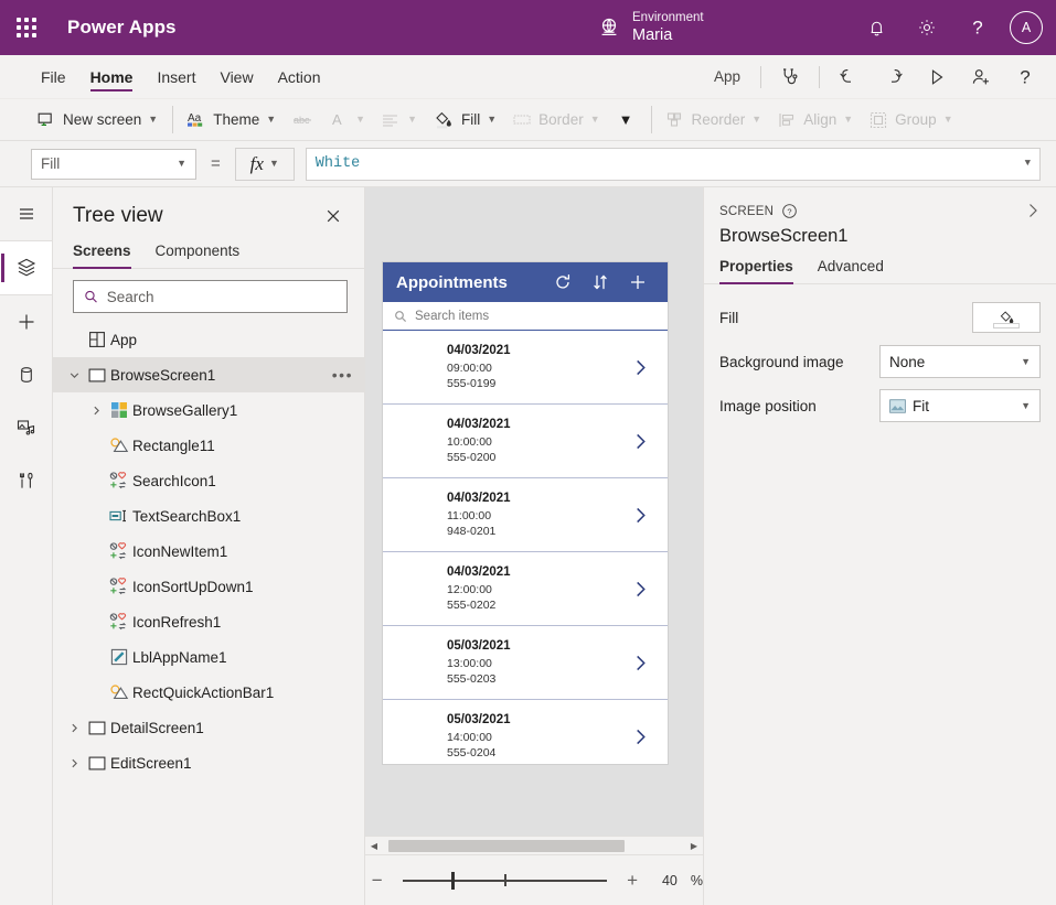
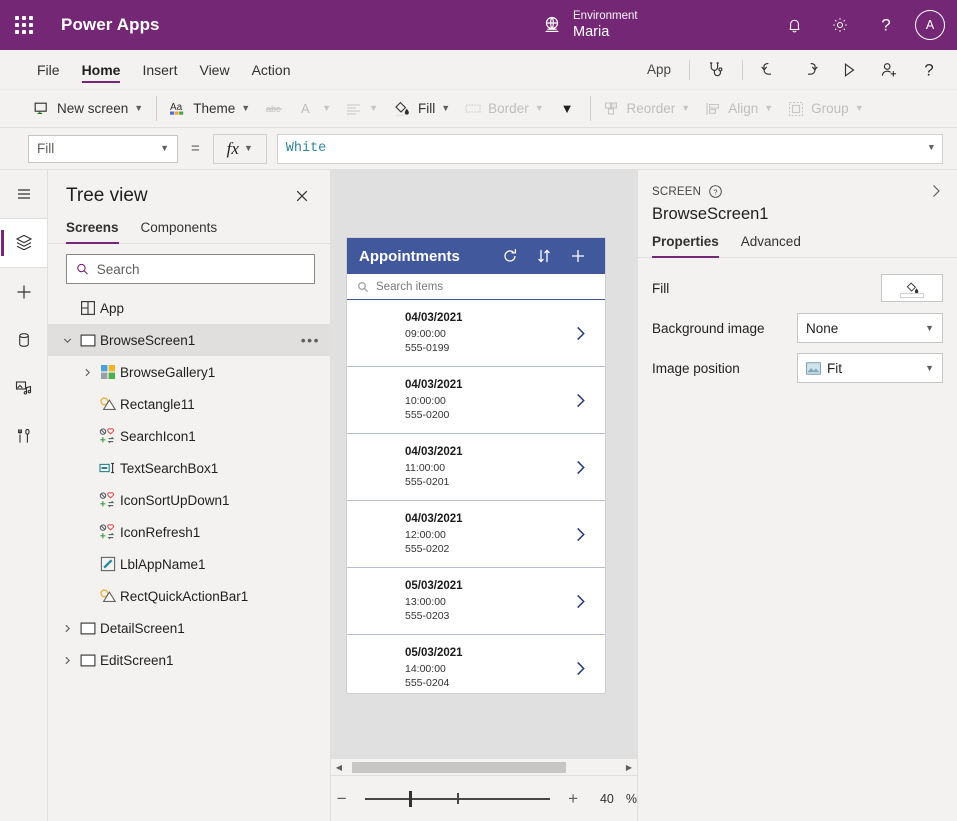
  Power Apps
  Environment
  Maria
  ?
  A
  File
  Home
  Insert
  View
  Action
  App
  ?
  New screen
  ▼
  Aa
  Theme
  ▼
  A
  ▼
  ▼
  Fill
  ▼
  Border
  ▼
  ▼
  Reorder
  ▼
  Align
  ▼
  Group
  ▼
  Fill
  ▼
  =
  fx
  ▼
  White
  ▼
  Tree view
  Screens
  Components
  Search
  App
  BrowseScreen1
  •••
  BrowseGallery1
  Rectangle11
  SearchIcon1
  TextSearchBox1
- IconNewItem1
  IconSortUpDown1
  IconRefresh1
  LblAppName1
  RectQuickActionBar1
  DetailScreen1
  EditScreen1
  Appointments
  Search items
  04/03/2021
  09:00:00
  555-0199
  04/03/2021
  10:00:00
  555-0200
  04/03/2021
  11:00:00
- 948-0201
+ 555-0201
  04/03/2021
  12:00:00
  555-0202
  05/03/2021
  13:00:00
  555-0203
  05/03/2021
  14:00:00
  555-0204
  ◀
  ▶
  −
  +
  40
  %
  SCREEN
  ?
  BrowseScreen1
  Properties
  Advanced
  Fill
  Background image
  None
  ▼
  Image position
  Fit
  ▼
